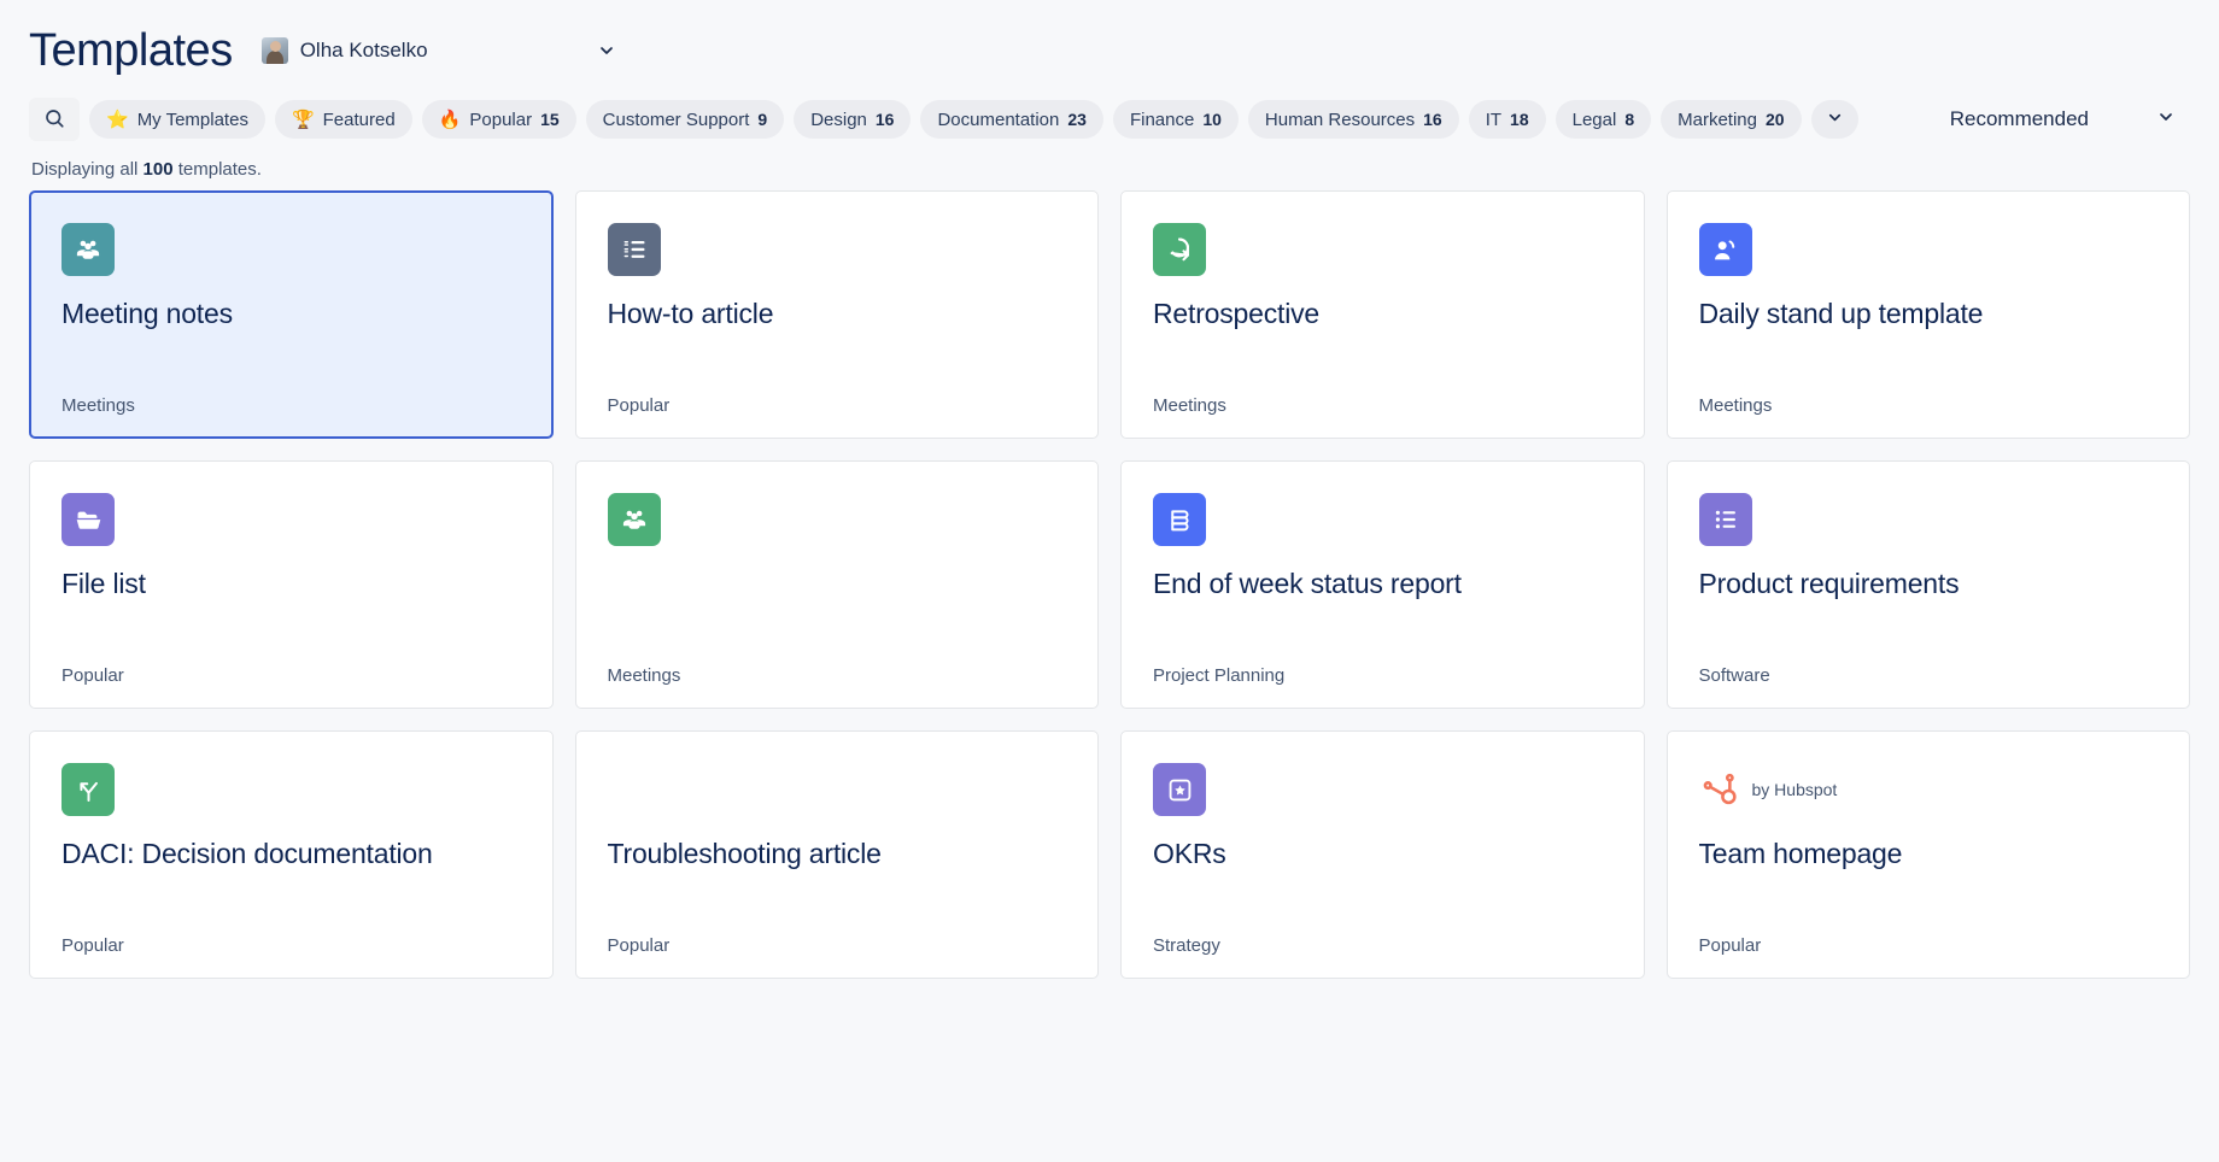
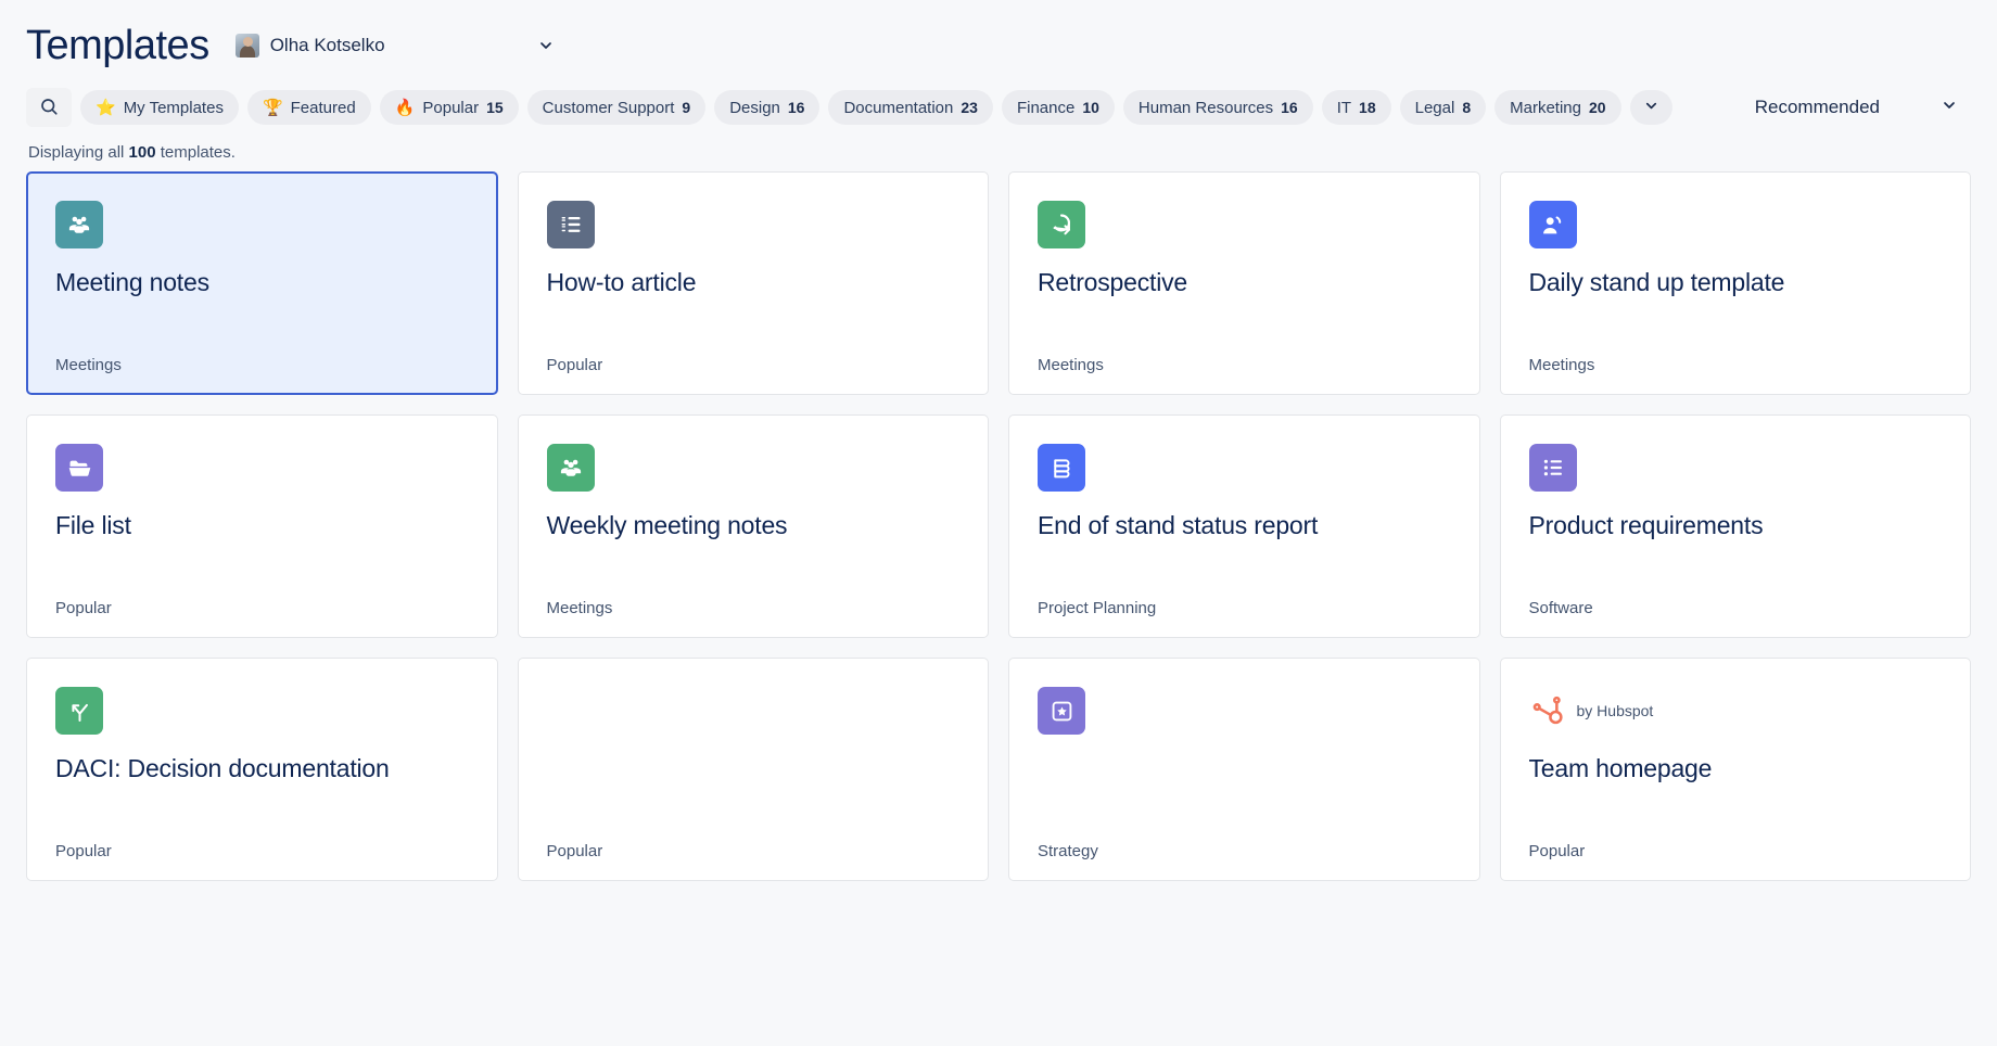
  Templates
  Olha Kotselko
  ⭐
  My Templates
  🏆
  Featured
  🔥
  Popular
  15
  Customer Support
  9
  Design
  16
  Documentation
  23
  Finance
  10
  Human Resources
  16
  IT
  18
  Legal
  8
  Marketing
  20
  Recommended
  Displaying all 100 templates.
  Meeting notes
  Meetings
  How-to article
  Popular
  Retrospective
  Meetings
  Daily stand up template
  Meetings
  File list
  Popular
+ Weekly meeting notes
  Meetings
- End of week status report
+ End of stand status report
  Project Planning
  Product requirements
  Software
  DACI: Decision documentation
  Popular
- Troubleshooting article
  Popular
- OKRs
  Strategy
  by Hubspot
  Team homepage
  Popular
